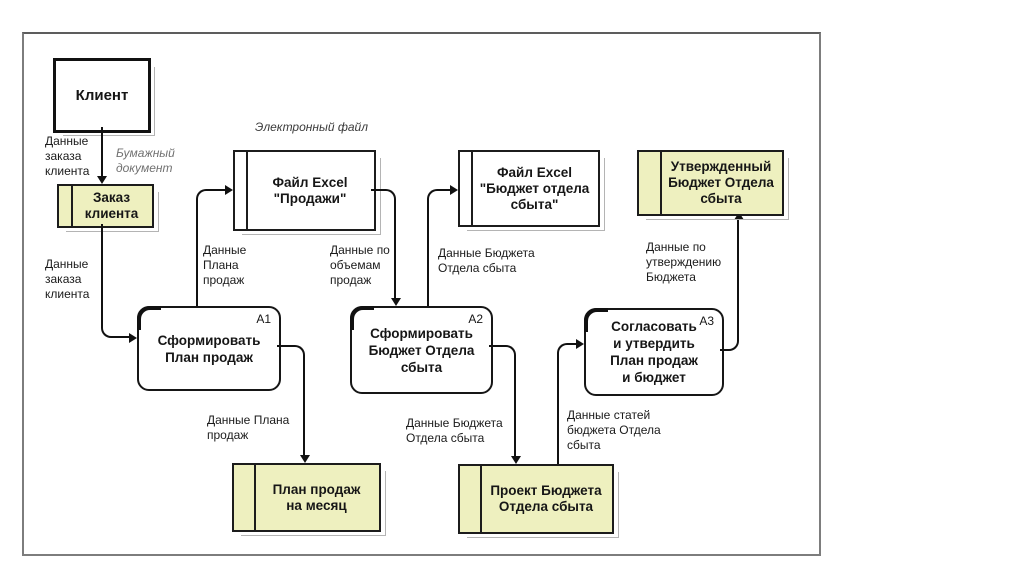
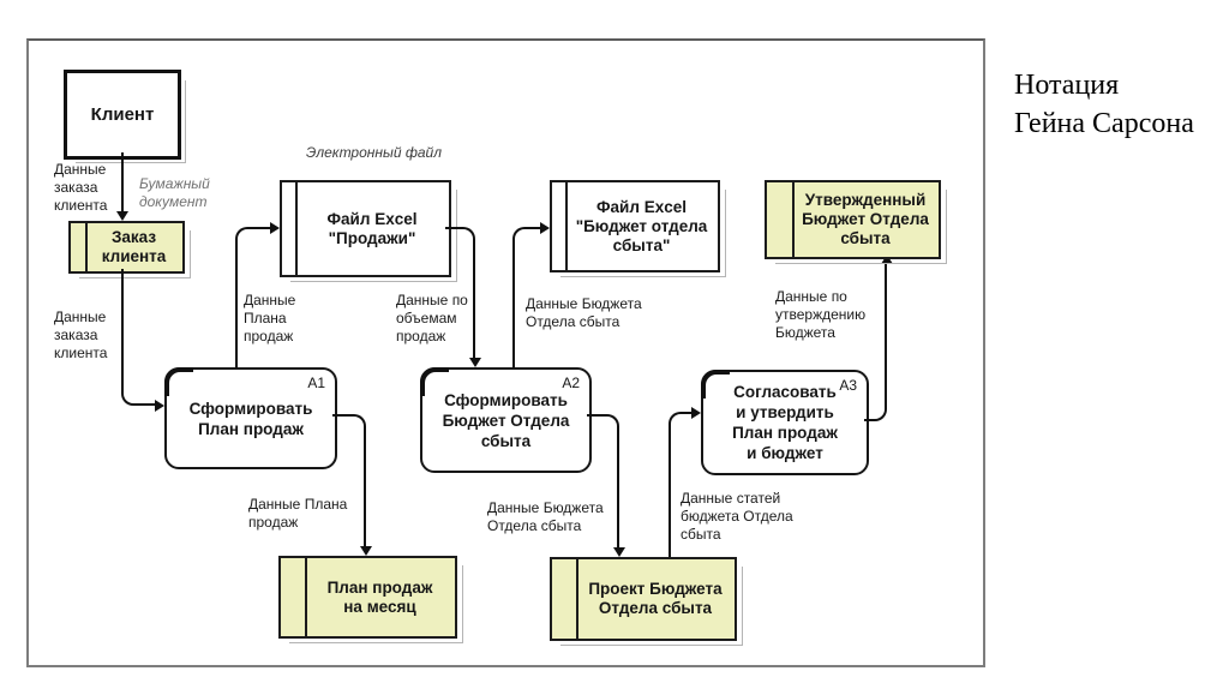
  Клиент
  Заказ
  клиента
  Данные
  заказа
  клиента
  Бумажный
  документ
  Данные
  заказа
  клиента
  A1
  Сформировать
  План продаж
  Данные
  Плана
  продаж
  Электронный файл
  Файл Excel
  "Продажи"
  Данные по
  объемам
  продаж
  A2
  Сформировать
  Бюджет Отдела
  сбыта
  Данные Бюджета
  Отдела сбыта
  Файл Excel
  "Бюджет отдела
  сбыта"
  Данные Плана
  продаж
  План продаж
  на месяц
  Данные Бюджета
  Отдела сбыта
  Проект Бюджета
  Отдела сбыта
  Данные статей
  бюджета Отдела
  сбыта
  A3
  Согласовать
  и утвердить
  План продаж
  и бюджет
  Данные по
  утверждению
  Бюджета
  Утвержденный
  Бюджет Отдела
  сбыта
+ Нотация
+ Гейна Сарсона
